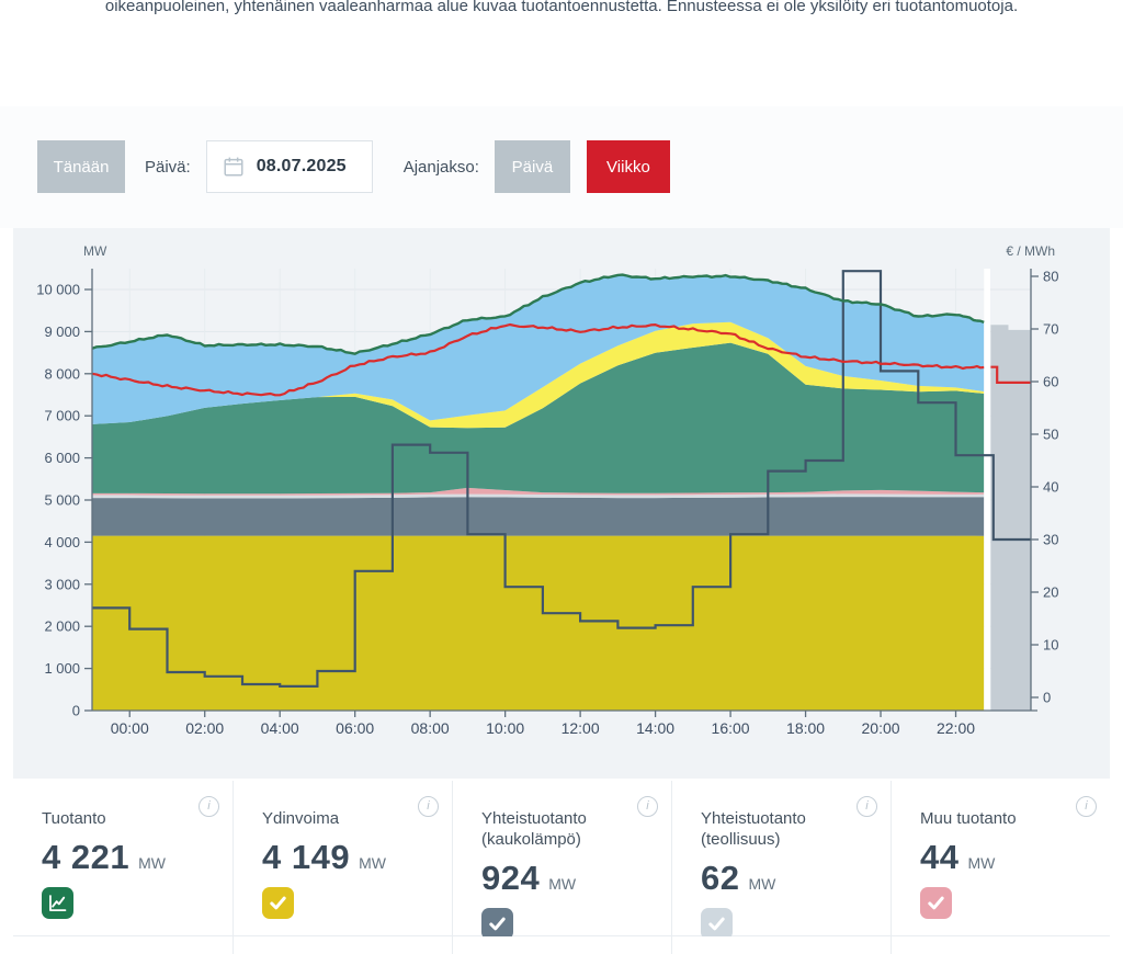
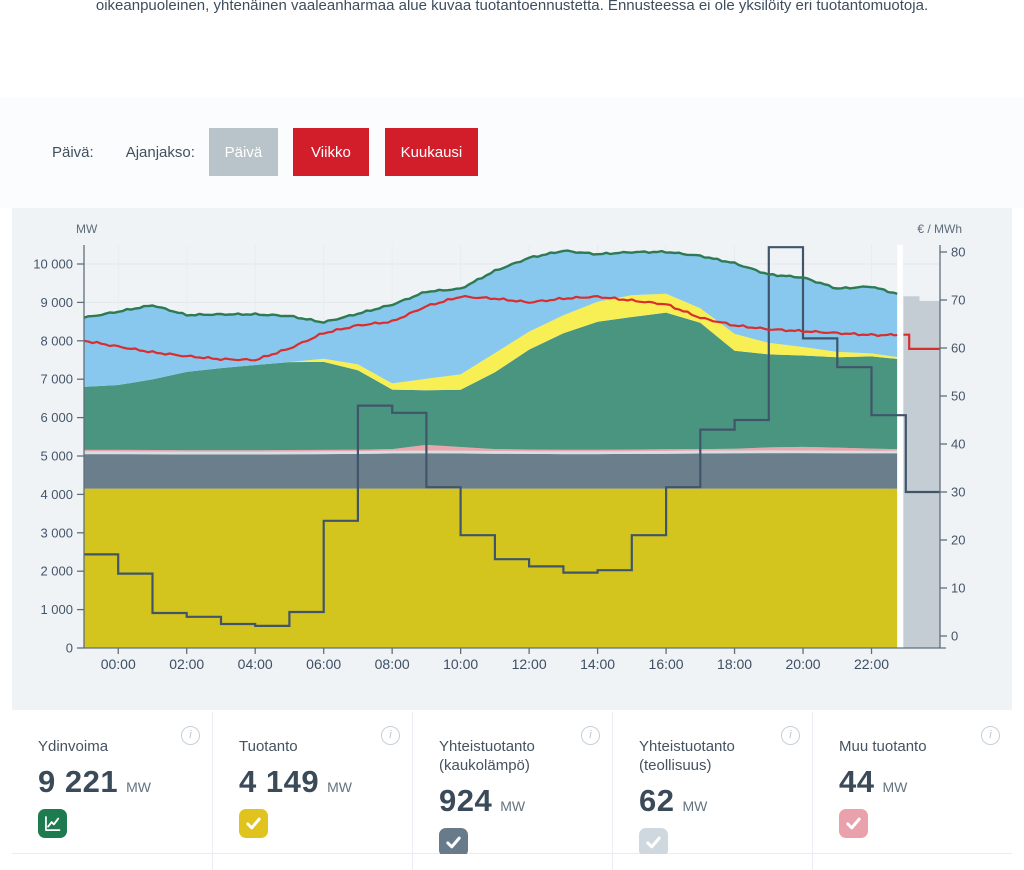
  oikeanpuoleinen, yhtenäinen vaaleanharmaa alue kuvaa tuotantoennustetta. Ennusteessa ei ole yksilöity eri tuotantomuotoja.
- Tänään
  Päivä:
- 08.07.2025
  Ajanjakso:
  Päivä
  Viikko
+ Kuukausi
  MW
  € / MWh
  0
  1 000
  2 000
  3 000
  4 000
  5 000
  6 000
  7 000
  8 000
  9 000
  10 000
  0
  10
  20
  30
  40
  50
  60
  70
  80
  00:00
  02:00
  04:00
  06:00
  08:00
  10:00
  12:00
  14:00
  16:00
  18:00
  20:00
  22:00
  i
- Tuotanto
+ Ydinvoima
- 4 221
+ 9 221
  MW
  i
- Ydinvoima
+ Tuotanto
  4 149
  MW
  i
  Yhteistuotanto (kaukolämpö)
  924
  MW
  i
  Yhteistuotanto (teollisuus)
  62
  MW
  i
  Muu tuotanto
  44
  MW
